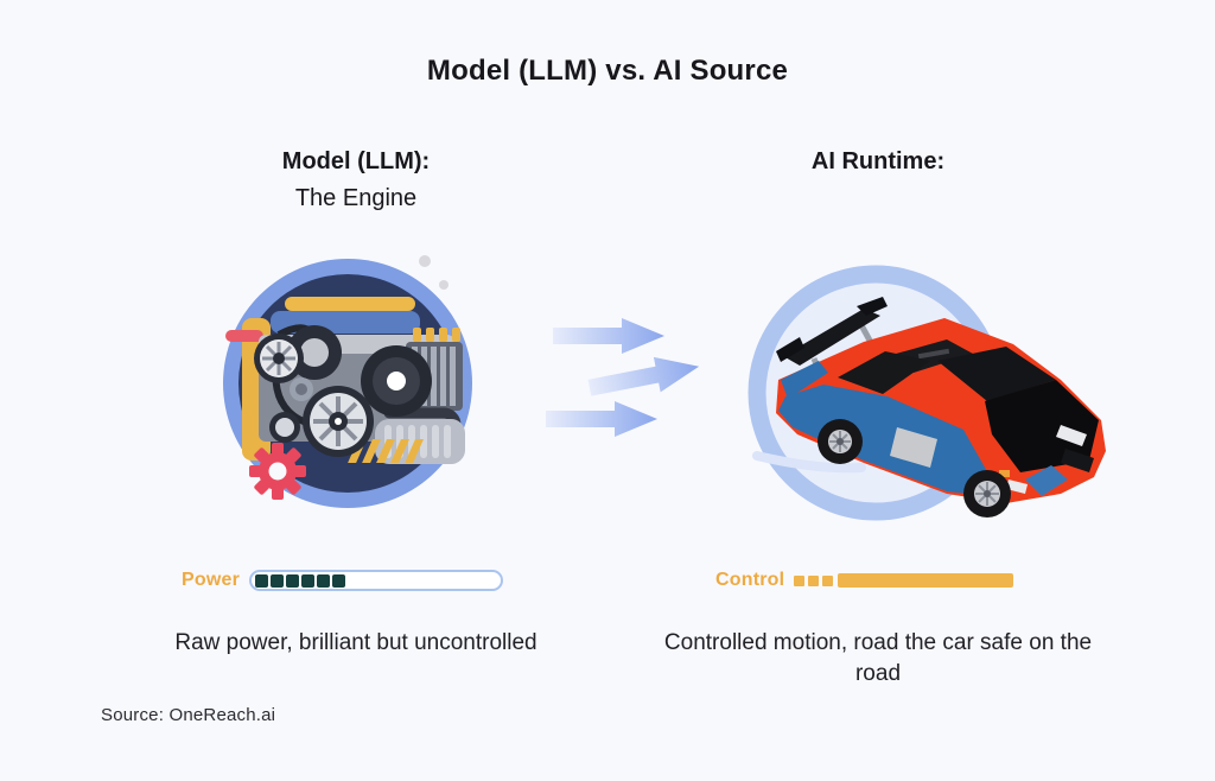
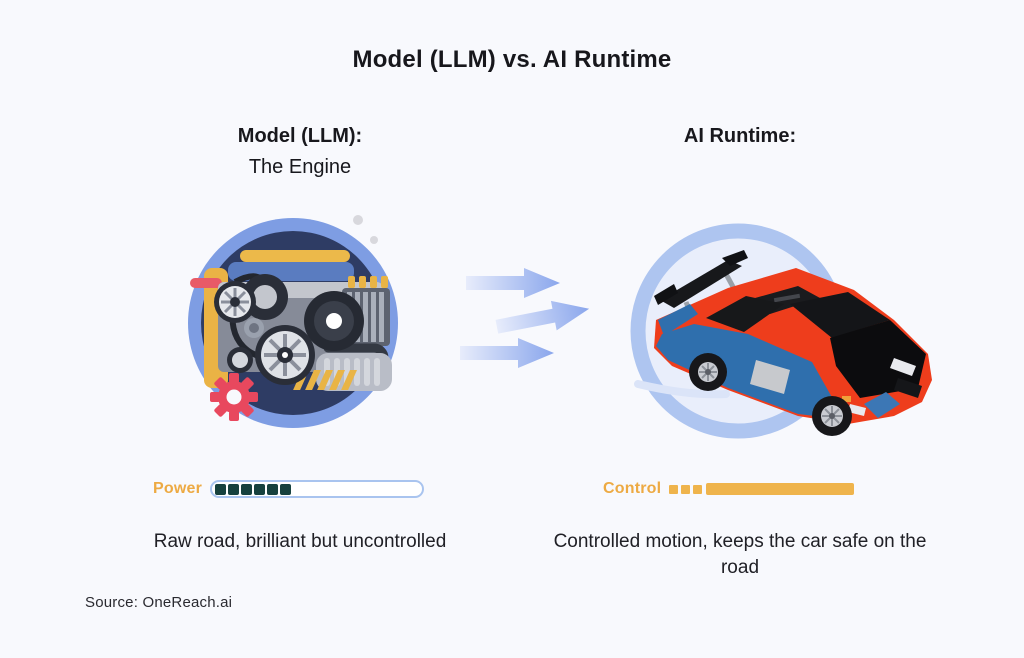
- Model (LLM) vs. AI Source
+ Model (LLM) vs. AI Runtime
  Model (LLM):
  The Engine
  AI Runtime:
  Power
- Raw power, brilliant but uncontrolled
+ Raw road, brilliant but uncontrolled
  Control
- Controlled motion, road the car safe on the road
+ Controlled motion, keeps the car safe on the road
  Source: OneReach.ai
